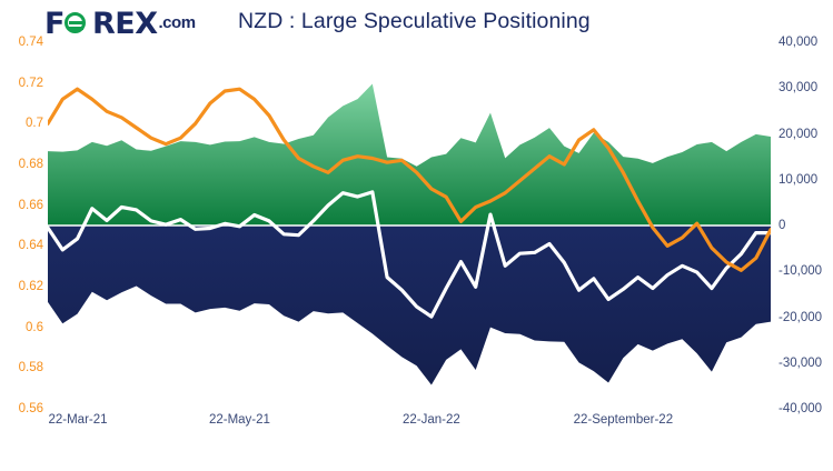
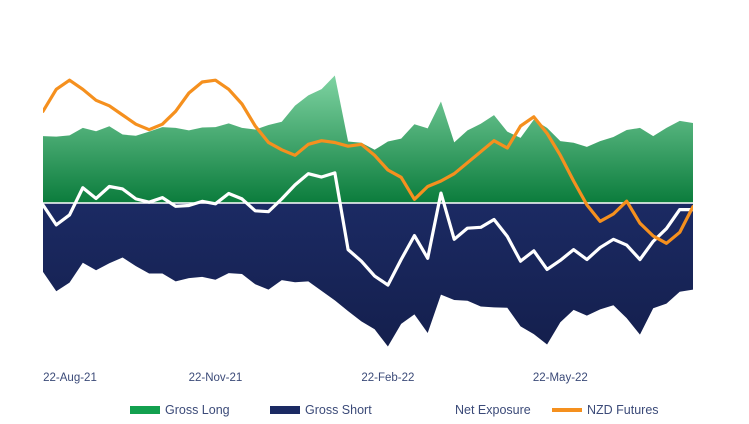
- F
- REX
- .com
- NZD : Large Speculative Positioning
- 0.74
- 0.72
- 0.7
- 0.68
- 0.66
- 0.64
- 0.62
- 0.6
- 0.58
- 0.56
- 40,000
- 30,000
- 20,000
- 10,000
- 0
- -10,000
- -20,000
- -30,000
- -40,000
- 22-Mar-21
+ 22-Aug-21
- 22-May-21
+ 22-Nov-21
- 22-Jan-22
+ 22-Feb-22
- 22-September-22
+ 22-May-22
+ Gross Long
+ Gross Short
+ Net Exposure
+ NZD Futures
